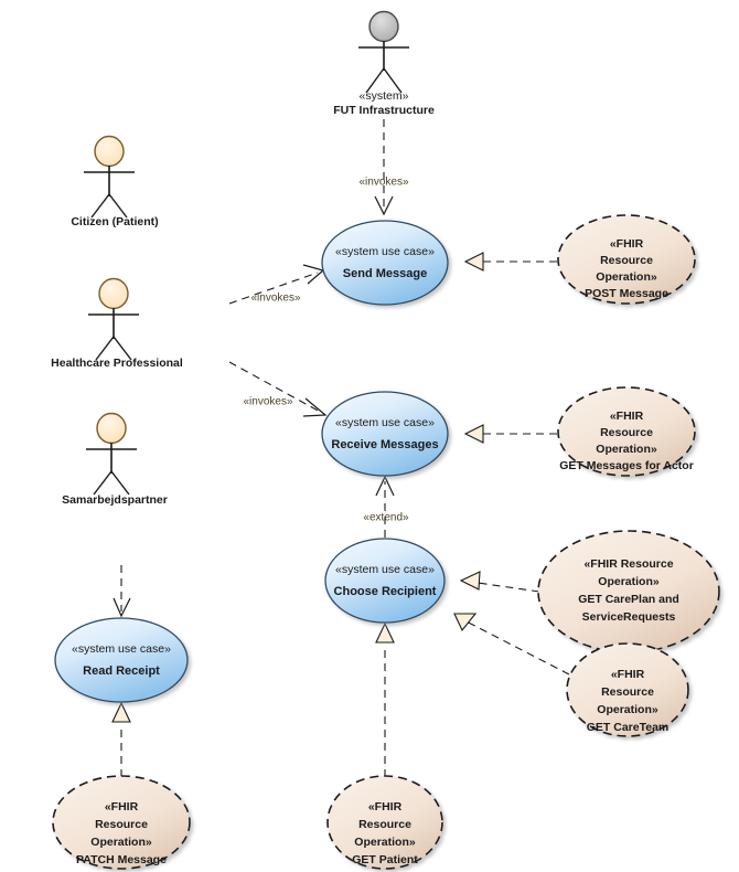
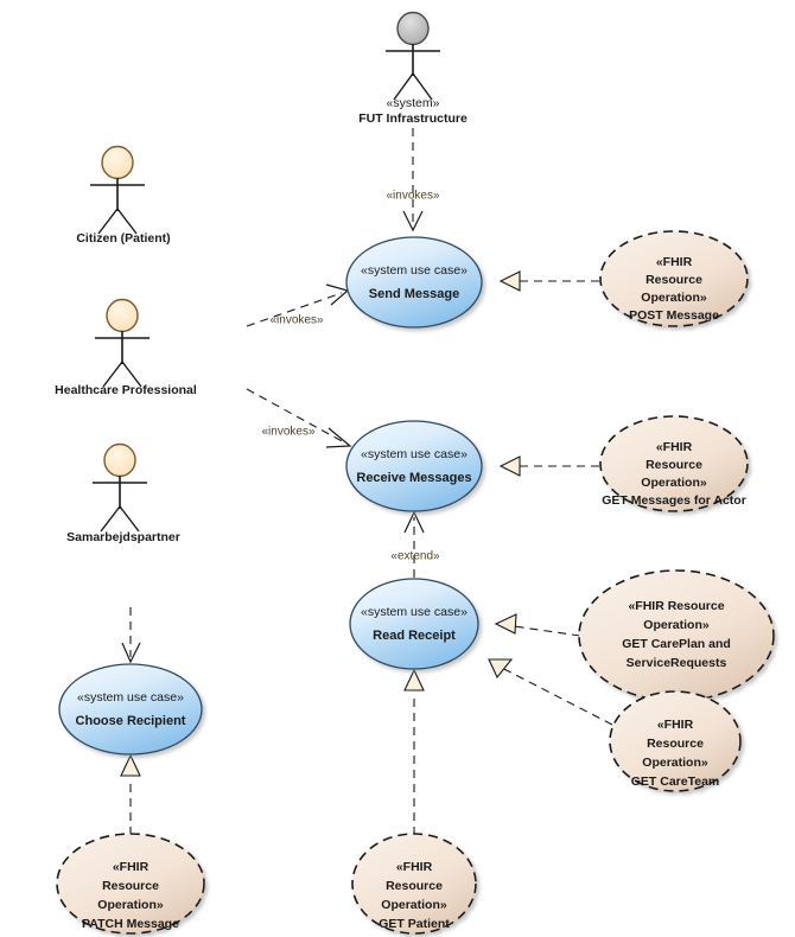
  Citizen (Patient)
  Healthcare Professional
  Samarbejdspartner
  «system»
  FUT Infrastructure
  «invokes»
  «invokes»
  «invokes»
  «extend»
  «system use case»
  Send Message
  «system use case»
  Receive Messages
  «system use case»
- Choose Recipient
+ Read Receipt
  «system use case»
- Read Receipt
+ Choose Recipient
  «FHIR
  Resource
  Operation»
  POST Message
  «FHIR
  Resource
  Operation»
  GET Messages for Actor
  «FHIR Resource
  Operation»
  GET CarePlan and
  ServiceRequests
  «FHIR
  Resource
  Operation»
  GET CareTeam
  «FHIR
  Resource
  Operation»
  PATCH Message
  «FHIR
  Resource
  Operation»
  GET Patient
